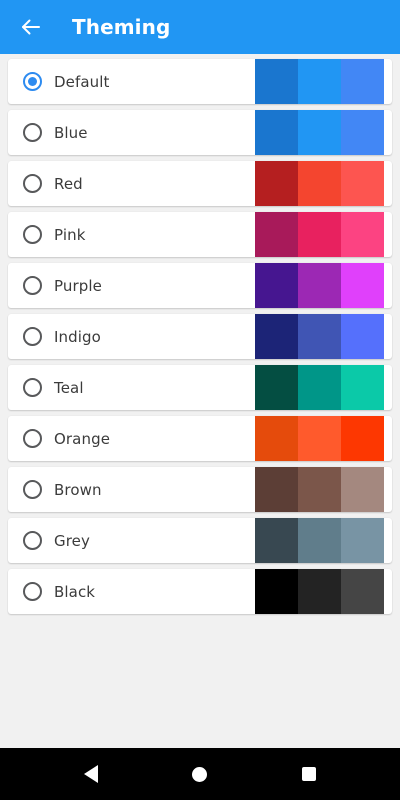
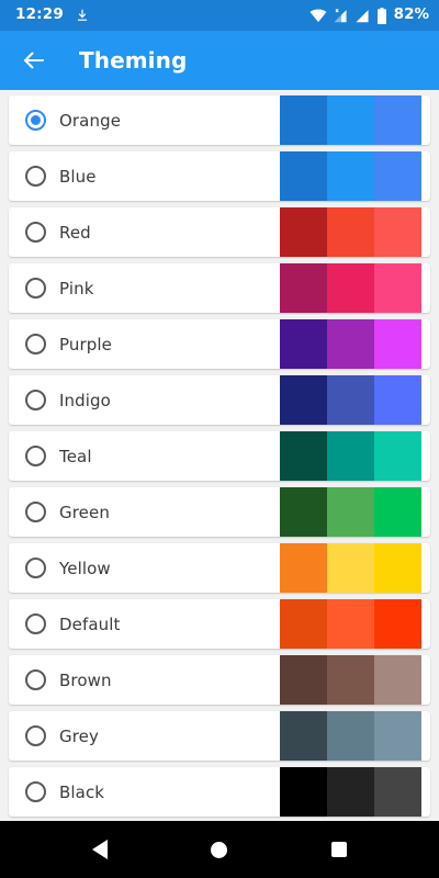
+ 12:29
+ 82%
  Theming
- Default
+ Orange
  Blue
  Red
  Pink
  Purple
  Indigo
  Teal
+ Green
+ Yellow
- Orange
+ Default
  Brown
  Grey
  Black
